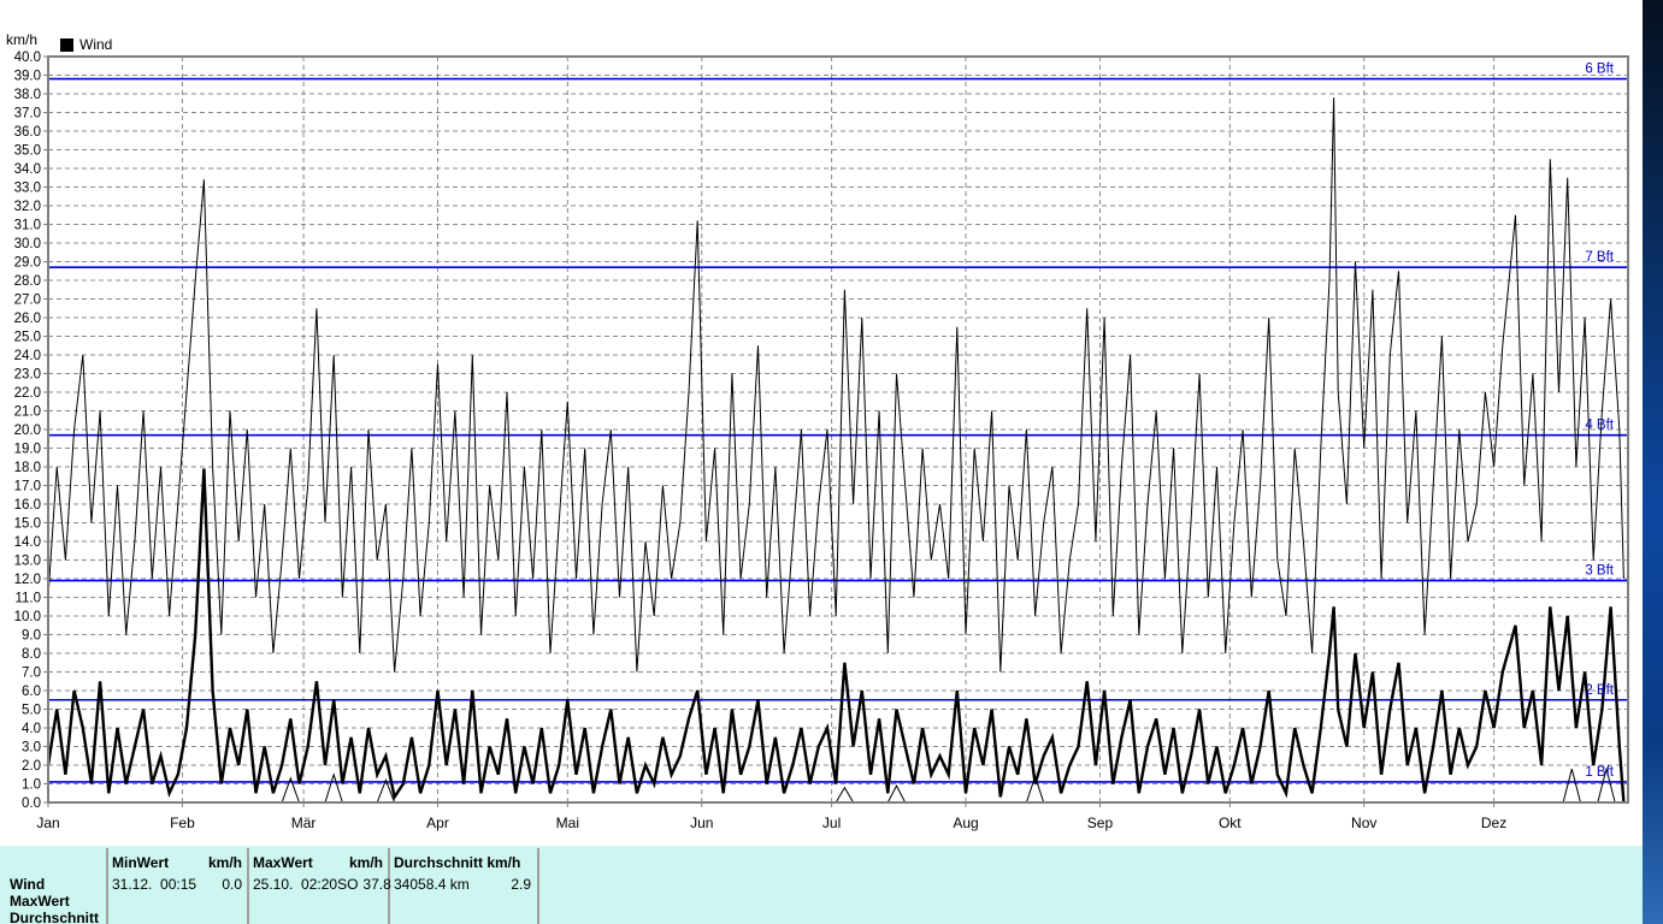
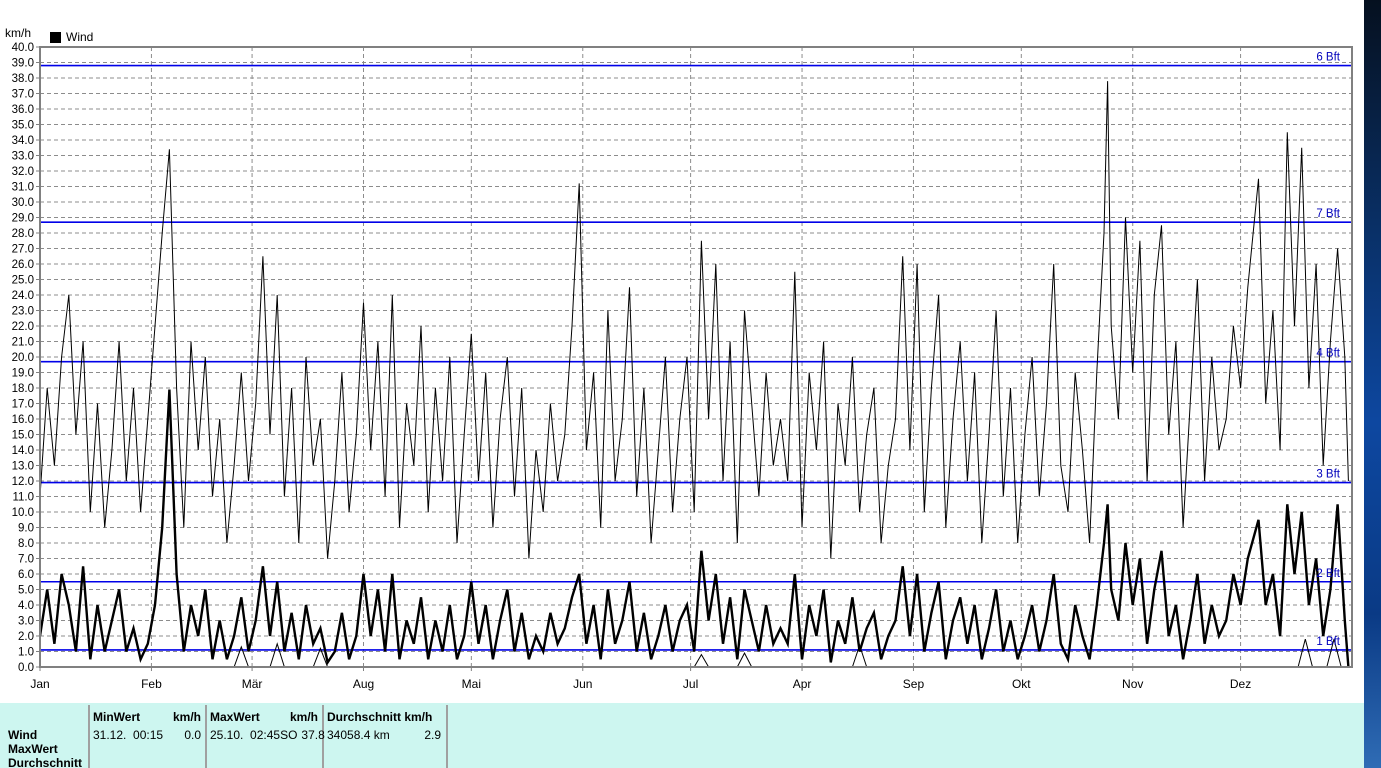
  km/h
  Wind
  0.0
  1.0
  2.0
  3.0
  4.0
  5.0
  6.0
  7.0
  8.0
  9.0
  10.0
  11.0
  12.0
  13.0
  14.0
  15.0
  16.0
  17.0
  18.0
  19.0
  20.0
  21.0
  22.0
  23.0
  24.0
  25.0
  26.0
  27.0
  28.0
  29.0
  30.0
  31.0
  32.0
  33.0
  34.0
  35.0
  36.0
  37.0
  38.0
  39.0
  40.0
  Jan
  Feb
  Mär
- Apr
+ Aug
  Mai
  Jun
  Jul
- Aug
+ Apr
  Sep
  Okt
  Nov
  Dez
  1 Bft
  2 Bft
  3 Bft
  4 Bft
  7 Bft
  6 Bft
  Wind
  MaxWert
  Durchschnitt
  MinWert
  km/h
  MaxWert
  km/h
  Durchschnitt km/h
  31.12. 00:15
  0.0
- 25.10. 02:20
+ 25.10. 02:45
  SO
  37.8
  34058.4 km
  2.9
